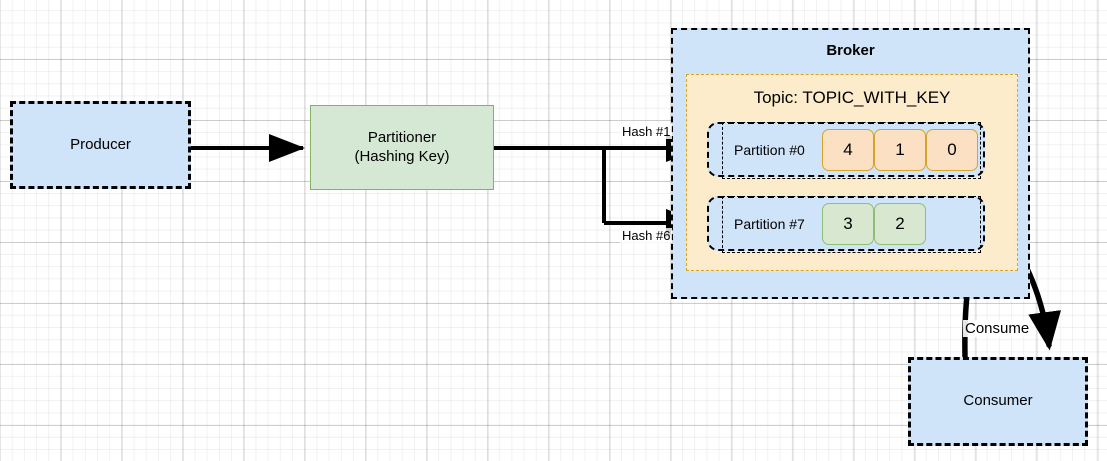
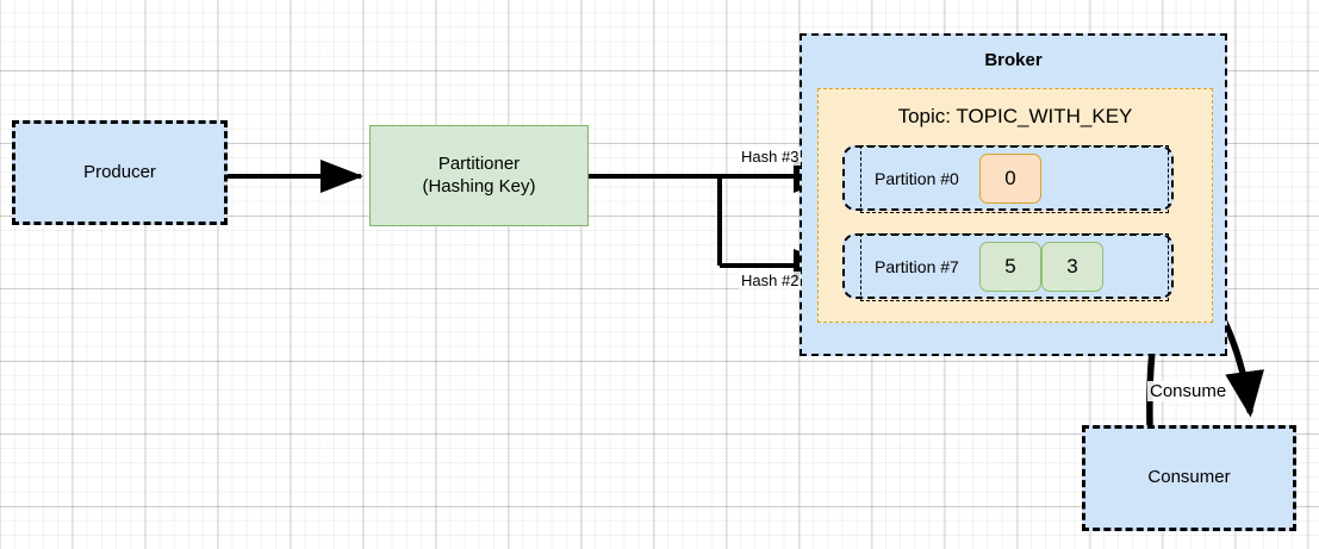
  Producer
  Partitioner
  (Hashing Key)
  Broker
  Topic: TOPIC_WITH_KEY
  Partition #0
- 4
- 1
  0
  Partition #7
+ 5
  3
- 2
  Consumer
- Hash #1
+ Hash #3
- Hash #6
+ Hash #2
  Consume
